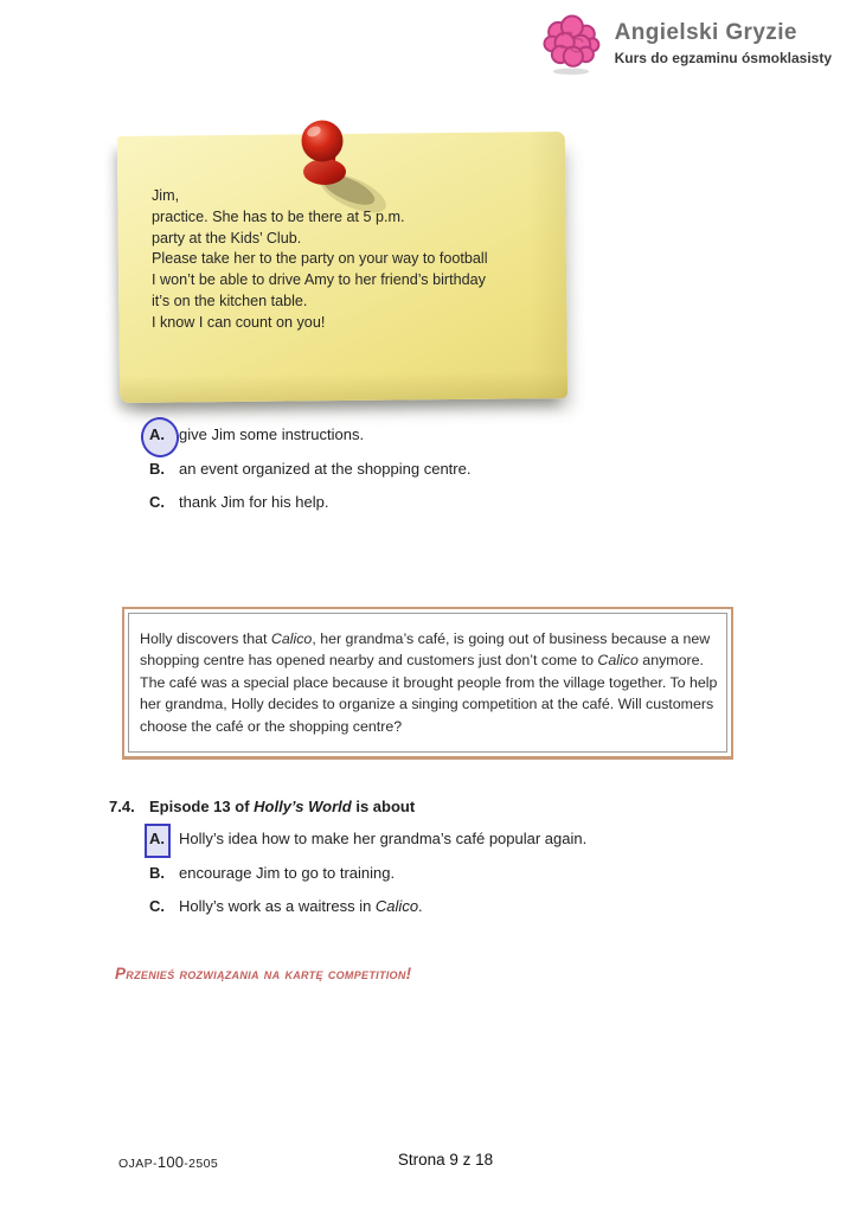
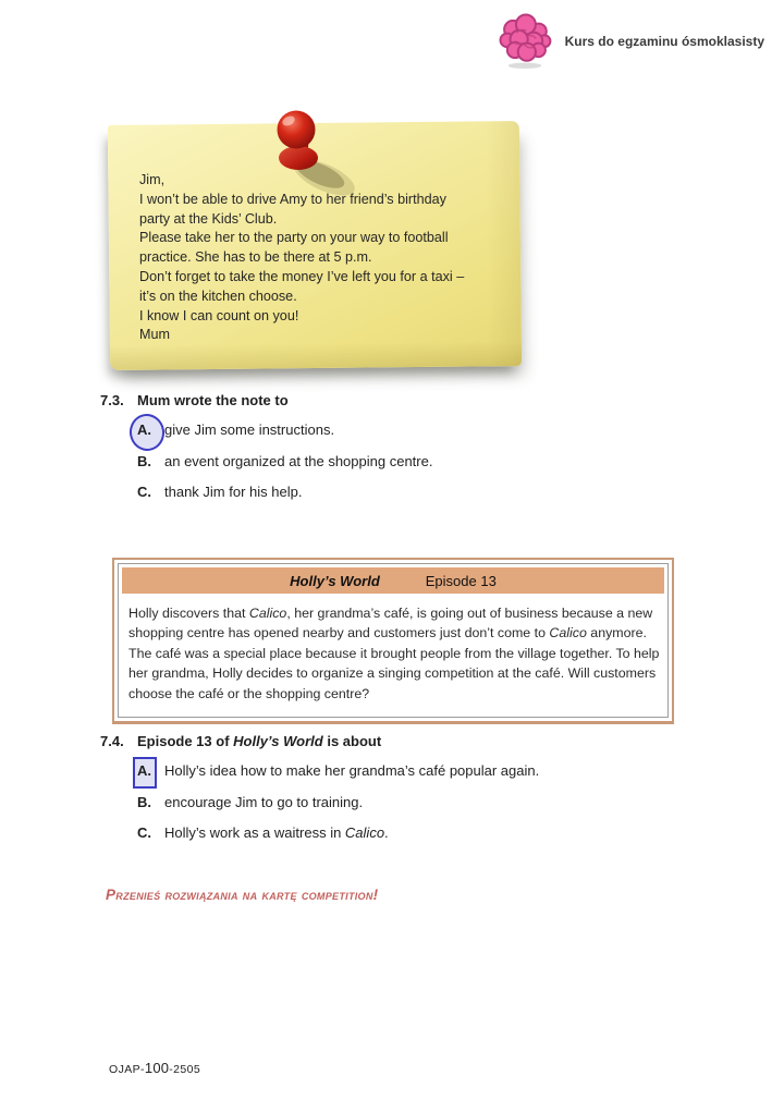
- Angielski Gryzie
  Kurs do egzaminu ósmoklasisty
  Jim,
- practice. She has to be there at 5 p.m.
+ I won’t be able to drive Amy to her friend’s birthday
  party at the Kids’ Club.
  Please take her to the party on your way to football
- I won’t be able to drive Amy to her friend’s birthday
+ practice. She has to be there at 5 p.m.
+ Don’t forget to take the money I’ve left you for a taxi –
- it’s on the kitchen table.
+ it’s on the kitchen choose.
  I know I can count on you!
+ Mum
+ 7.3.
+ Mum wrote the note to
  A.
  give Jim some instructions.
  B.
  an event organized at the shopping centre.
  C.
  thank Jim for his help.
+ Holly’s World
+ Episode 13
  Holly discovers that Calico, her grandma’s café, is going out of business because a new shopping centre has opened nearby and customers just don’t come to Calico anymore. The café was a special place because it brought people from the village together. To help her grandma, Holly decides to organize a singing competition at the café. Will customers choose the café or the shopping centre?
  7.4.
  Episode 13 of Holly’s World is about
  A.
  Holly’s idea how to make her grandma’s café popular again.
  B.
  encourage Jim to go to training.
  C.
  Holly’s work as a waitress in Calico.
  Przenieś rozwiązania na kartę competition!
  OJAP-100-2505
- Strona 9 z 18
